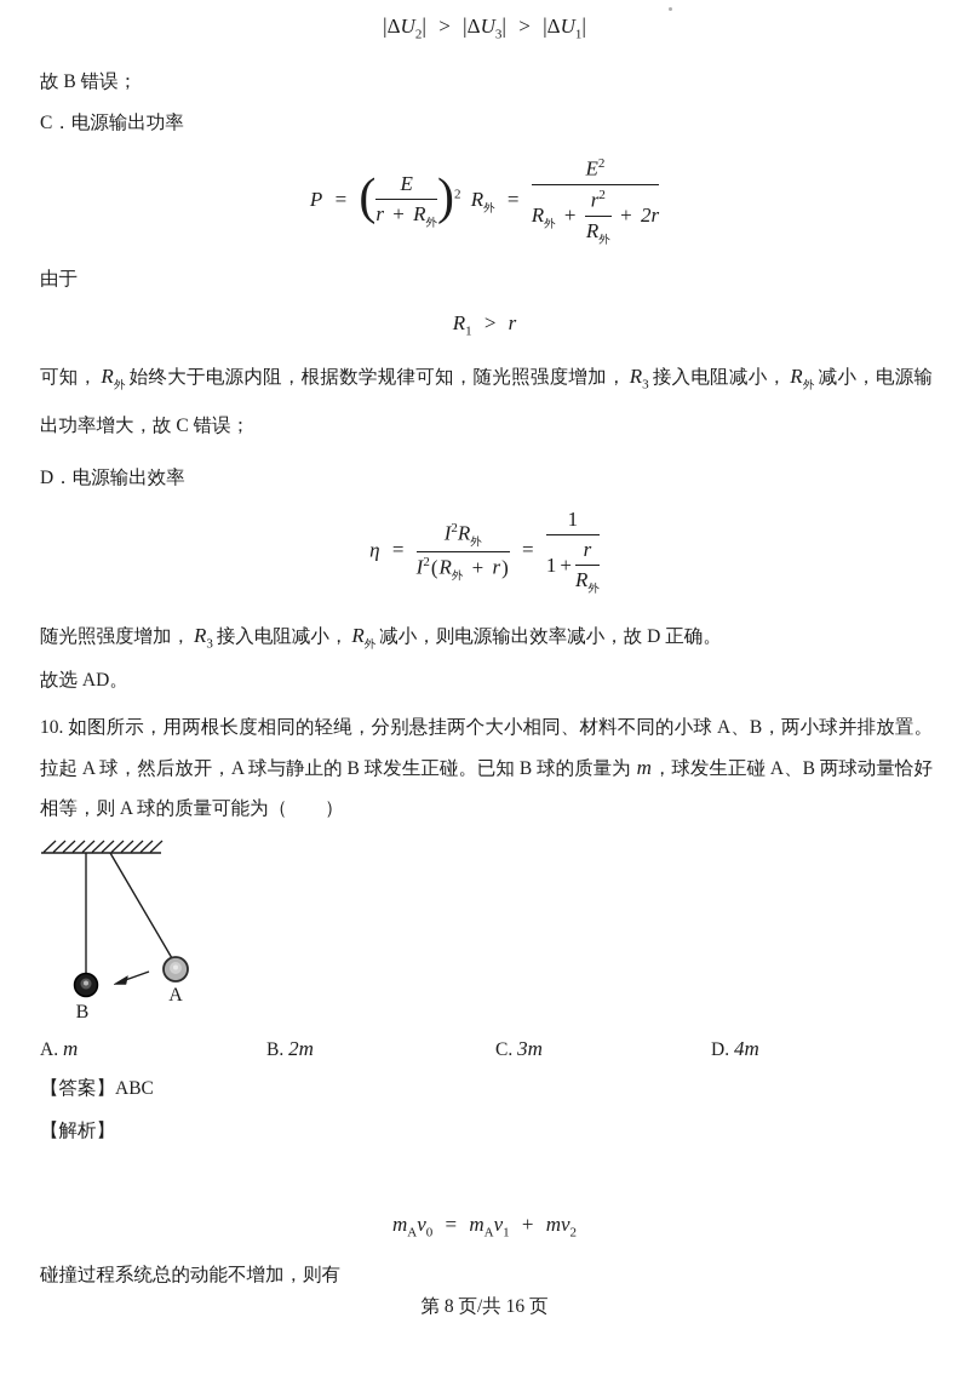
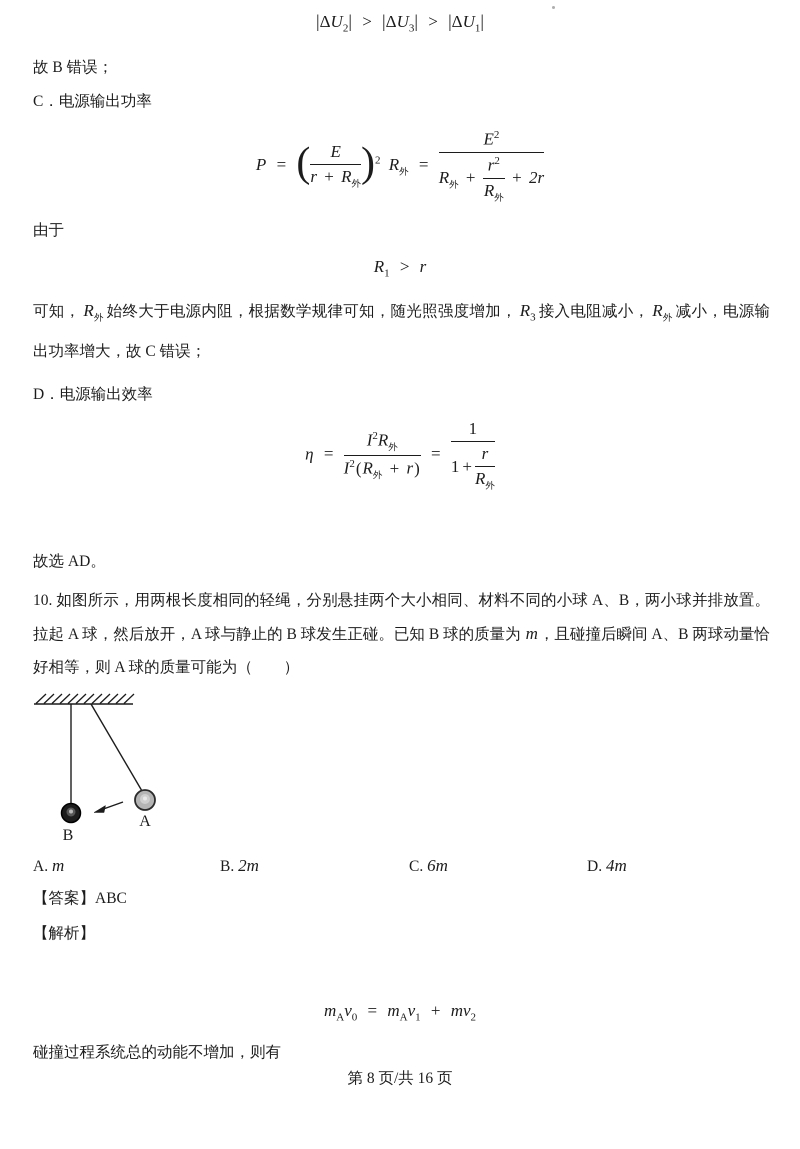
  |ΔU2| > |ΔU3| > |ΔU1|
  故 B 错误；
  C．电源输出功率
  P = (
  E
  r + R外
  )2 R外 =
  E2
  R外 +
  r2
  R外
  + 2r
  由于
  R1 > r
  可知， R外始终大于电源内阻，根据数学规律可知，随光照强度增加， R3 接入电阻减小， R外减小，电源输出功率增大，故 C 错误；
  D．电源输出效率
  η =
  I2R外
  I2(R外 + r)
  =
  1
  1 +
  r
  R外
- 随光照强度增加， R3 接入电阻减小， R外减小，则电源输出效率减小，故 D 正确。
  故选 AD。
- 10. 如图所示，用两根长度相同的轻绳，分别悬挂两个大小相同、材料不同的小球 A、B，两小球并排放置。拉起 A 球，然后放开，A 球与静止的 B 球发生正碰。已知 B 球的质量为 m，球发生正碰 A、B 两球动量恰好相等，则 A 球的质量可能为（ ）
+ 10. 如图所示，用两根长度相同的轻绳，分别悬挂两个大小相同、材料不同的小球 A、B，两小球并排放置。拉起 A 球，然后放开，A 球与静止的 B 球发生正碰。已知 B 球的质量为 m，且碰撞后瞬间 A、B 两球动量恰好相等，则 A 球的质量可能为（ ）
  A
  B
  A. m
  B. 2m
- C. 3m
+ C. 6m
  D. 4m
  【答案】ABC
  【解析】
  mAv0 = mAv1 + mv2
  碰撞过程系统总的动能不增加，则有
  第 8 页/共 16 页
